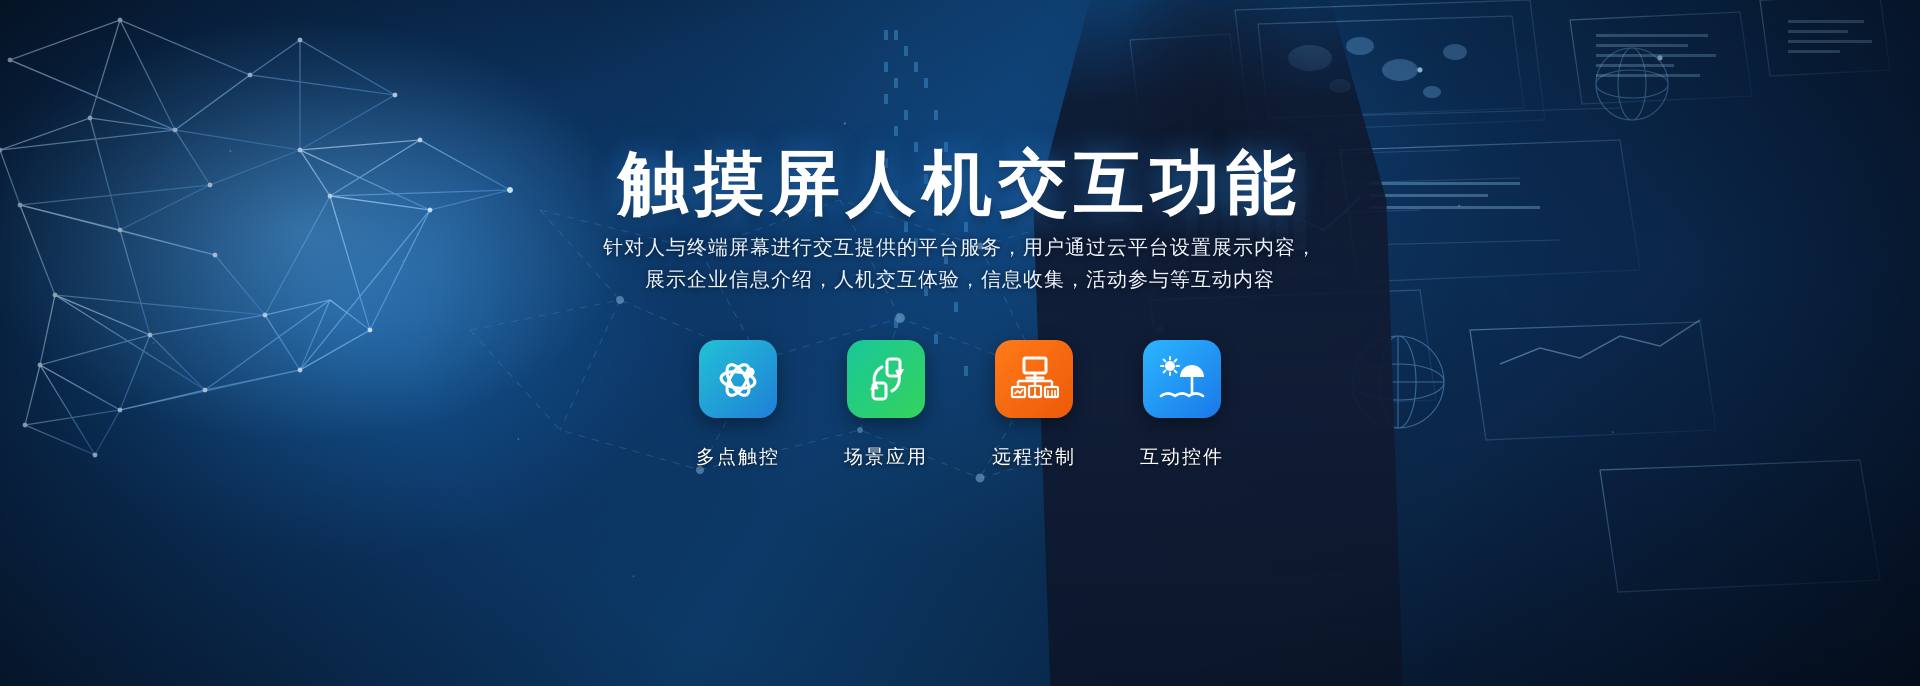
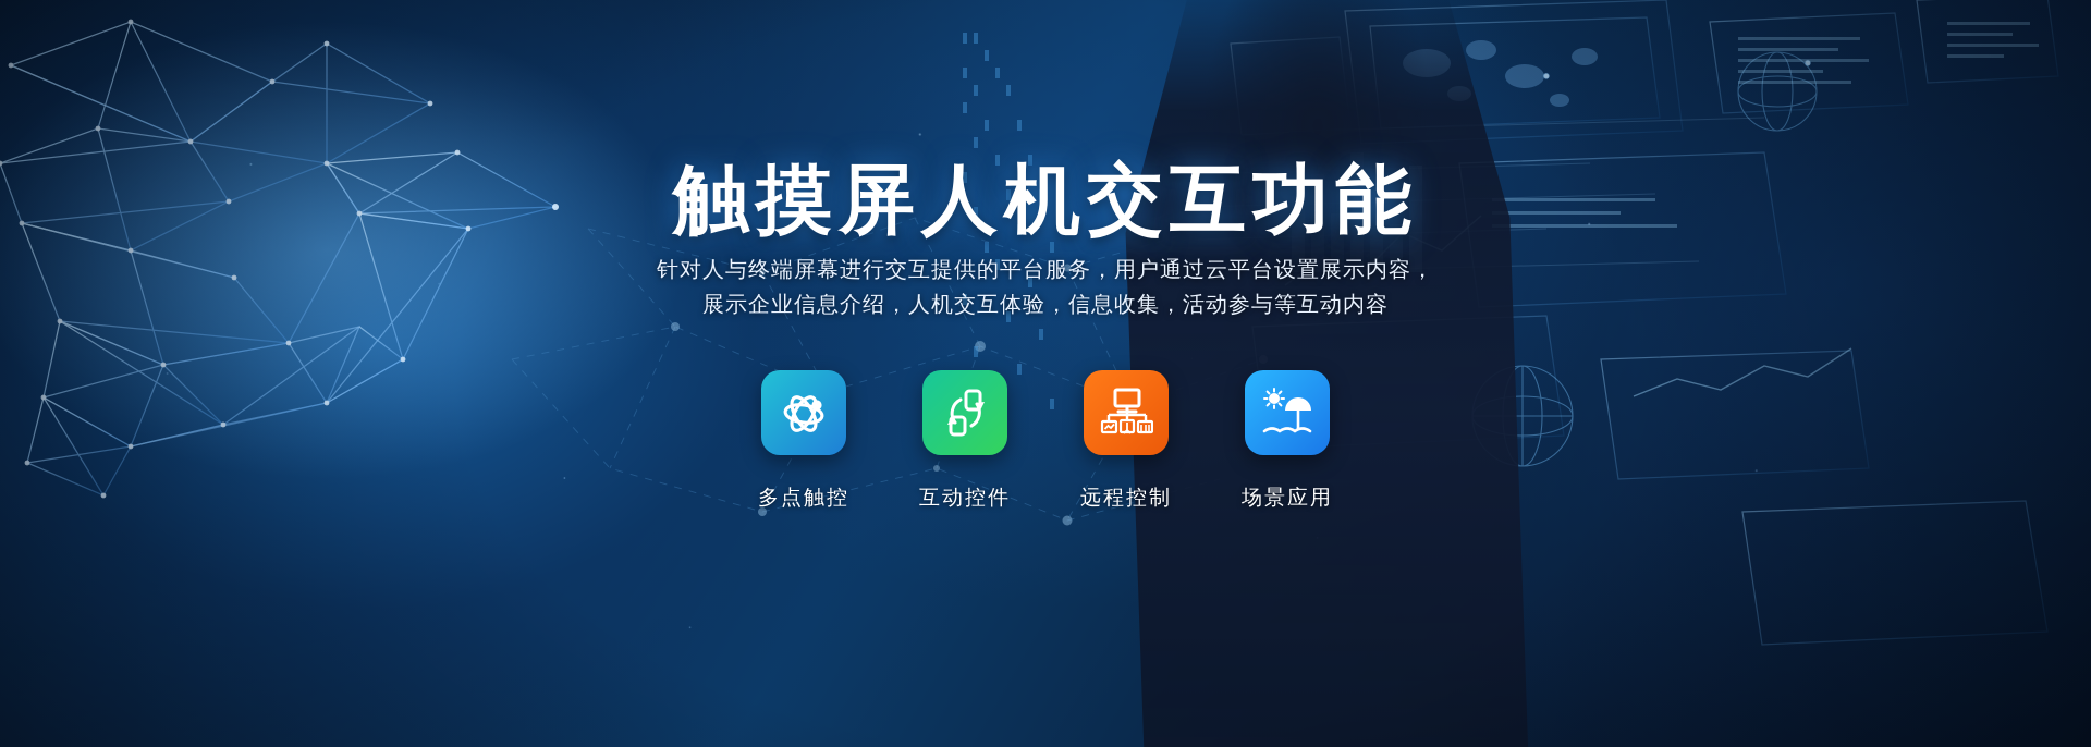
  触摸屏人机交互功能
  针对人与终端屏幕进行交互提供的平台服务，用户通过云平台设置展示内容，
  展示企业信息介绍，人机交互体验，信息收集，活动参与等互动内容
  多点触控
- 场景应用
+ 互动控件
  远程控制
- 互动控件
+ 场景应用
